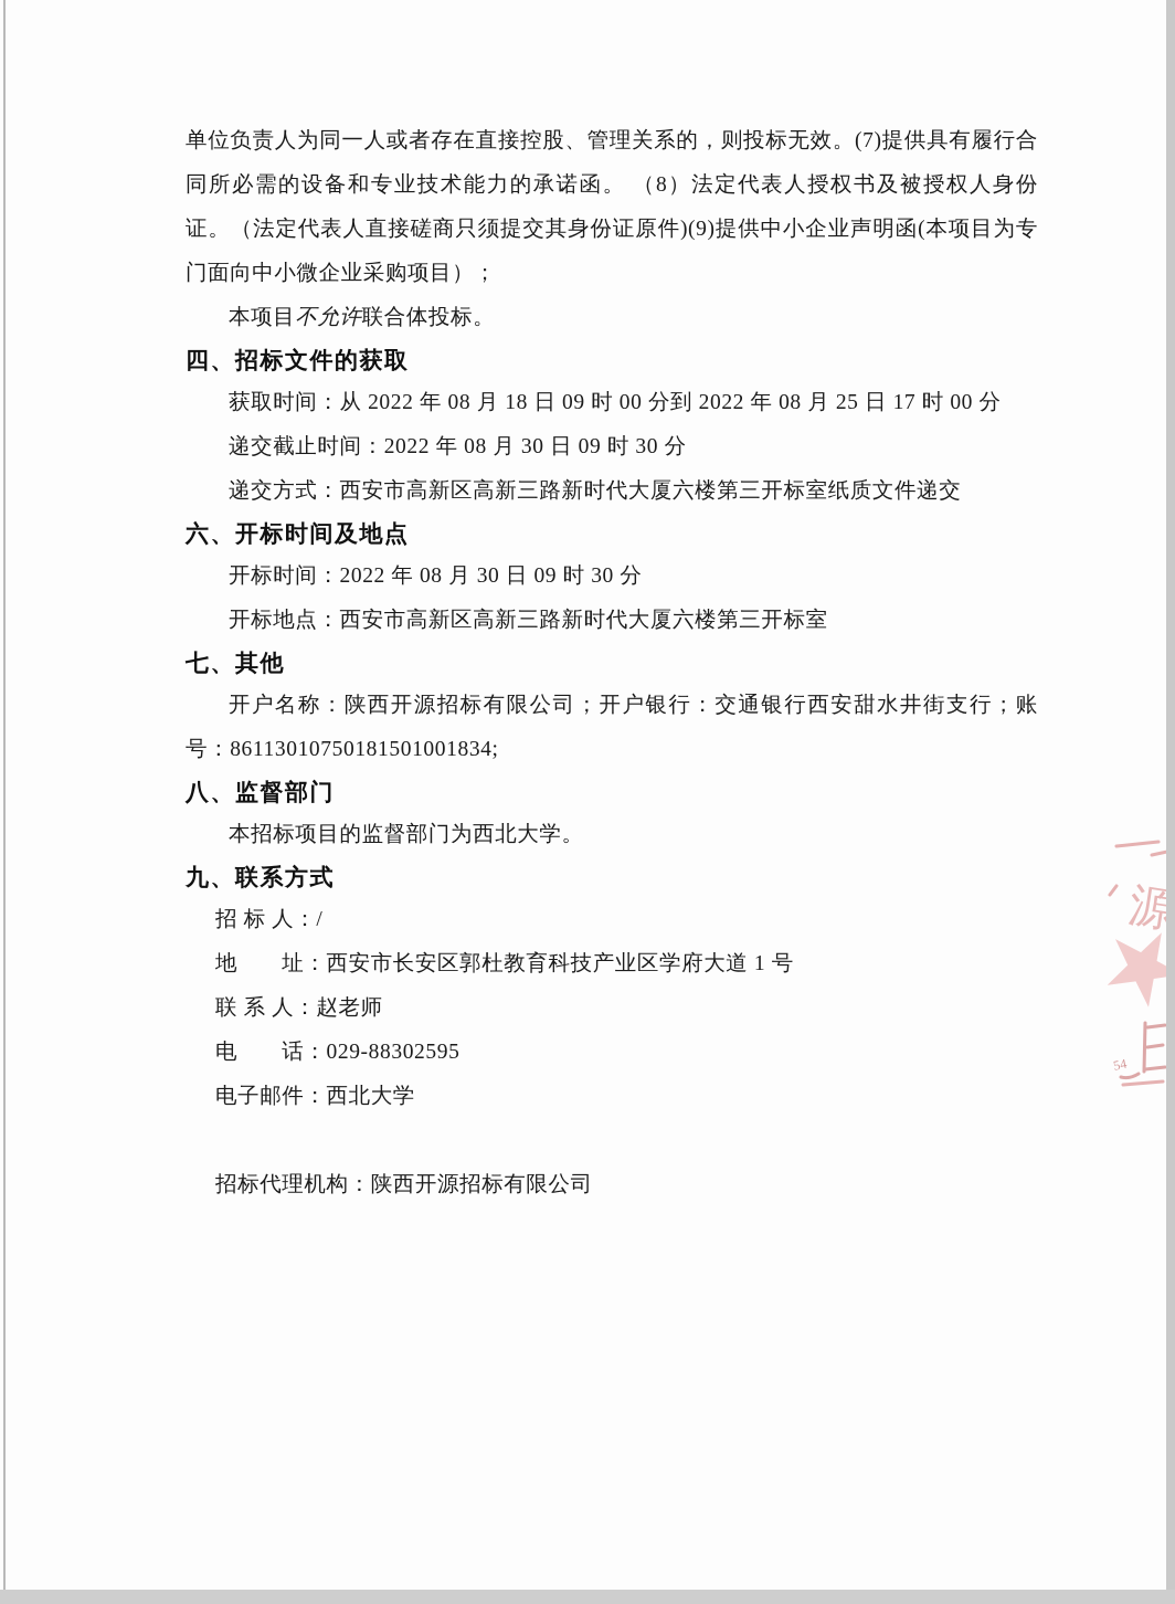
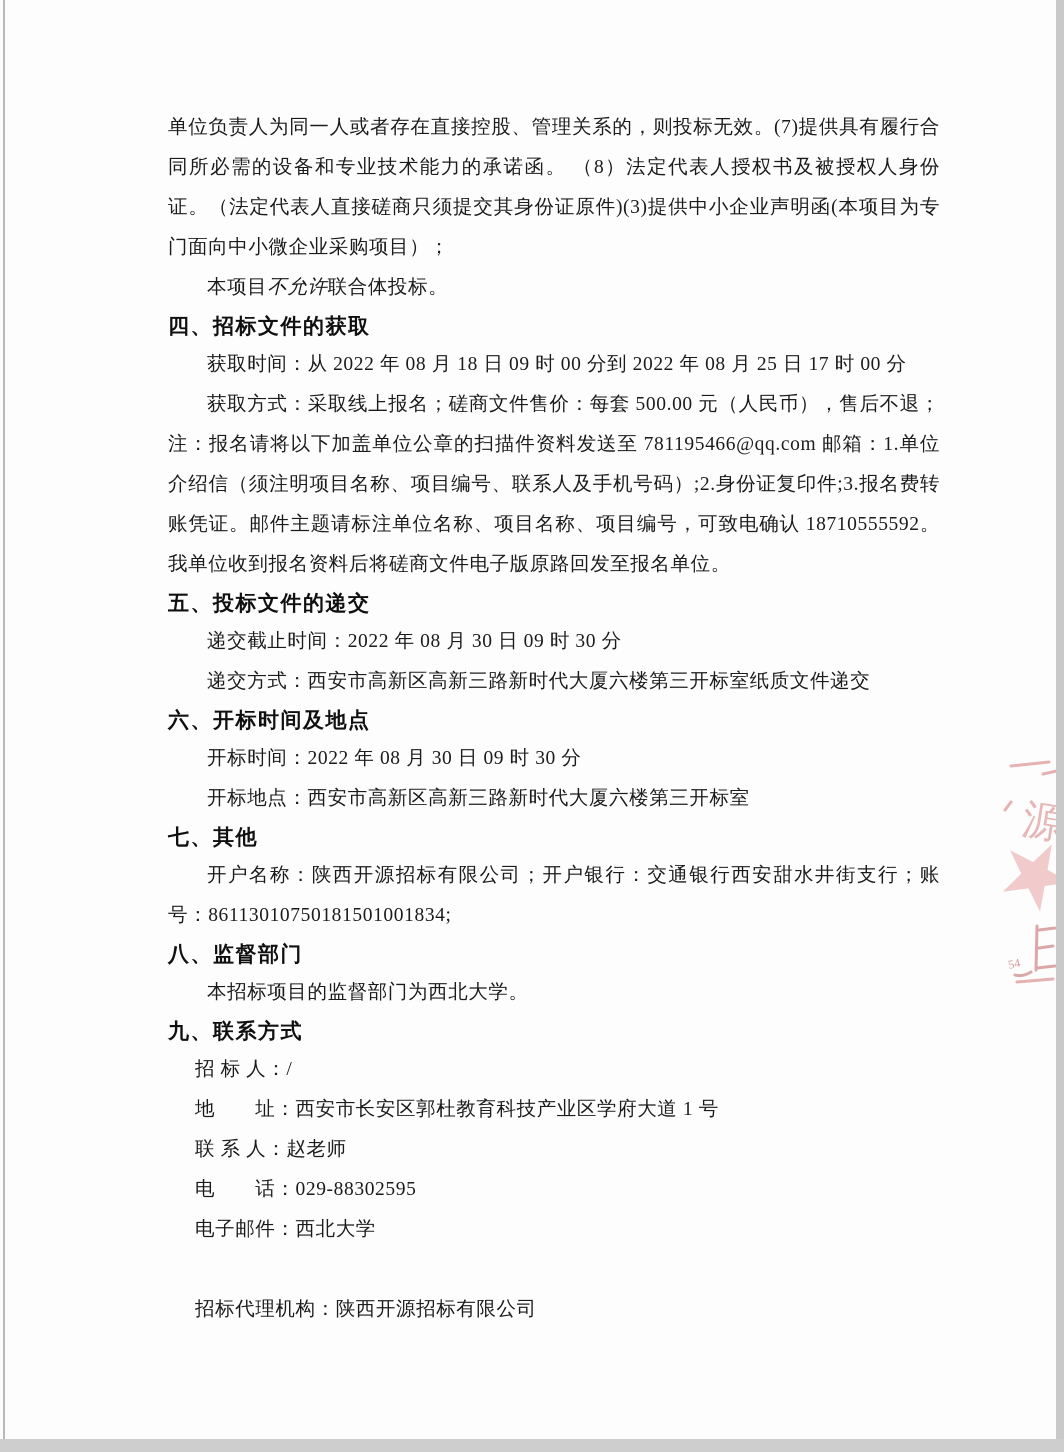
- 单位负责人为同一人或者存在直接控股、管理关系的，则投标无效。(7)提供具有履行合同所必需的设备和专业技术能力的承诺函。 （8）法定代表人授权书及被授权人身份证。（法定代表人直接磋商只须提交其身份证原件)(9)提供中小企业声明函(本项目为专门面向中小微企业采购项目）；
+ 单位负责人为同一人或者存在直接控股、管理关系的，则投标无效。(7)提供具有履行合同所必需的设备和专业技术能力的承诺函。 （8）法定代表人授权书及被授权人身份证。（法定代表人直接磋商只须提交其身份证原件)(3)提供中小企业声明函(本项目为专门面向中小微企业采购项目）；
  本项目不允许联合体投标。
  四、招标文件的获取
  获取时间：从 2022 年 08 月 18 日 09 时 00 分到 2022 年 08 月 25 日 17 时 00 分
+ 获取方式：采取线上报名；磋商文件售价：每套 500.00 元（人民币），售后不退；注：报名请将以下加盖单位公章的扫描件资料发送至 781195466@qq.com 邮箱：1.单位介绍信（须注明项目名称、项目编号、联系人及手机号码）;2.身份证复印件;3.报名费转账凭证。邮件主题请标注单位名称、项目名称、项目编号，可致电确认 18710555592。我单位收到报名资料后将磋商文件电子版原路回发至报名单位。
+ 五、投标文件的递交
  递交截止时间：2022 年 08 月 30 日 09 时 30 分
  递交方式：西安市高新区高新三路新时代大厦六楼第三开标室纸质文件递交
  六、开标时间及地点
  开标时间：2022 年 08 月 30 日 09 时 30 分
  开标地点：西安市高新区高新三路新时代大厦六楼第三开标室
  七、其他
  开户名称：陕西开源招标有限公司；开户银行：交通银行西安甜水井街支行；账 号：86113010750181501001834;
  八、监督部门
  本招标项目的监督部门为西北大学。
  九、联系方式
  招 标 人：/
  地 址：西安市长安区郭杜教育科技产业区学府大道 1 号
  联 系 人：赵老师
  电 话：029-88302595
  电子邮件：西北大学
  招标代理机构：陕西开源招标有限公司
